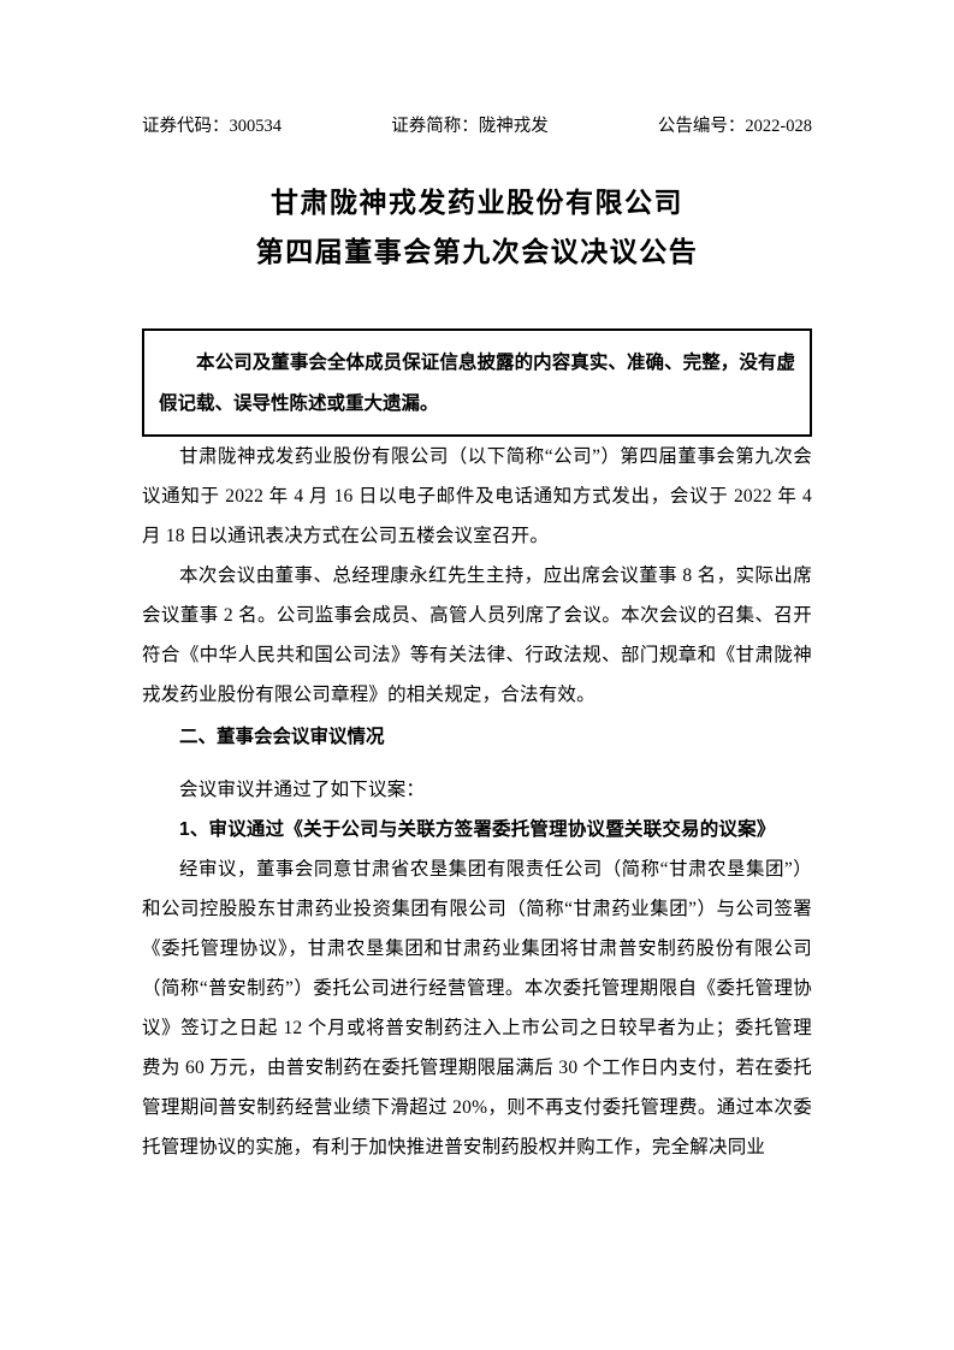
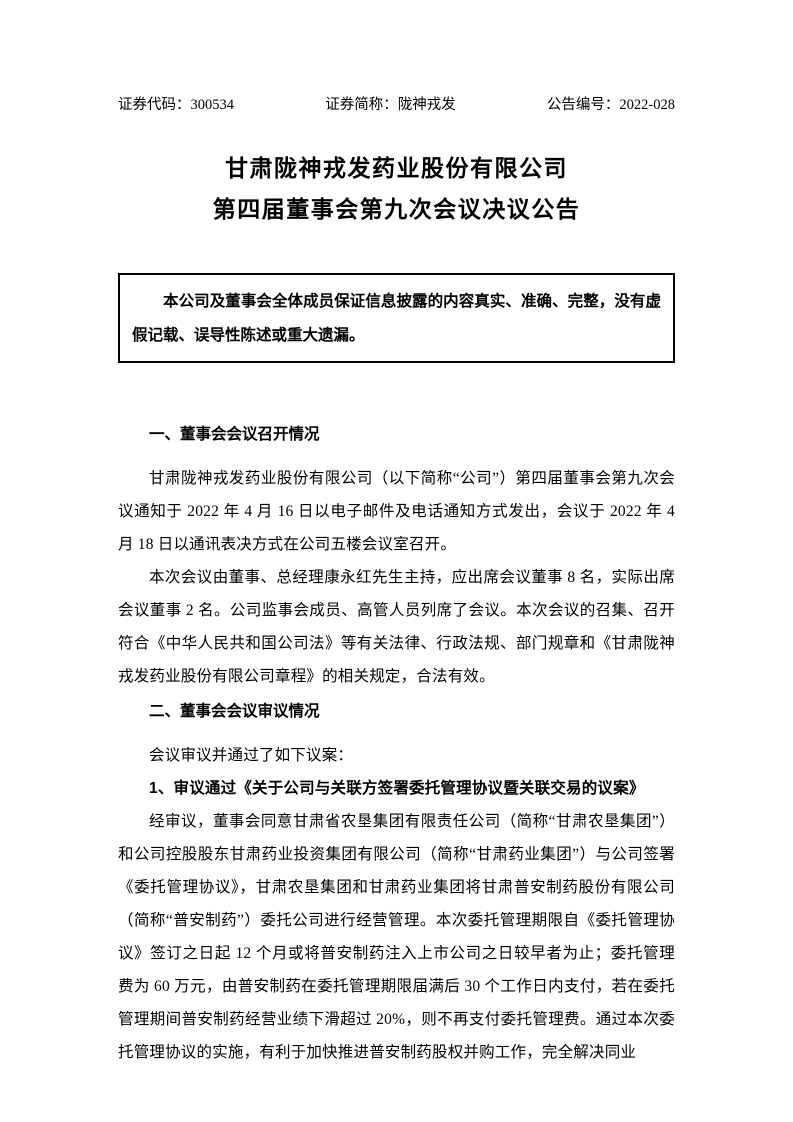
  证券代码：300534
  证券简称：陇神戎发
  公告编号：2022-028
  甘肃陇神戎发药业股份有限公司
  第四届董事会第九次会议决议公告
  本公司及董事会全体成员保证信息披露的内容真实、准确、完整，没有虚假记载、误导性陈述或重大遗漏。
+ 一、董事会会议召开情况
  甘肃陇神戎发药业股份有限公司（以下简称“公司”）第四届董事会第九次会议通知于 2022 年 4 月 16 日以电子邮件及电话通知方式发出，会议于 2022 年 4 月 18 日以通讯表决方式在公司五楼会议室召开。
  本次会议由董事、总经理康永红先生主持，应出席会议董事 8 名，实际出席会议董事 2 名。公司监事会成员、高管人员列席了会议。本次会议的召集、召开符合《中华人民共和国公司法》等有关法律、行政法规、部门规章和《甘肃陇神戎发药业股份有限公司章程》的相关规定，合法有效。
  二、董事会会议审议情况
  会议审议并通过了如下议案：
  1、审议通过《关于公司与关联方签署委托管理协议暨关联交易的议案》
  经审议，董事会同意甘肃省农垦集团有限责任公司（简称“甘肃农垦集团”）和公司控股股东甘肃药业投资集团有限公司（简称“甘肃药业集团”）与公司签署《委托管理协议》，甘肃农垦集团和甘肃药业集团将甘肃普安制药股份有限公司（简称“普安制药”）委托公司进行经营管理。本次委托管理期限自《委托管理协议》签订之日起 12 个月或将普安制药注入上市公司之日较早者为止；委托管理费为 60 万元，由普安制药在委托管理期限届满后 30 个工作日内支付，若在委托管理期间普安制药经营业绩下滑超过 20%，则不再支付委托管理费。通过本次委托管理协议的实施，有利于加快推进普安制药股权并购工作，完全解决同业
